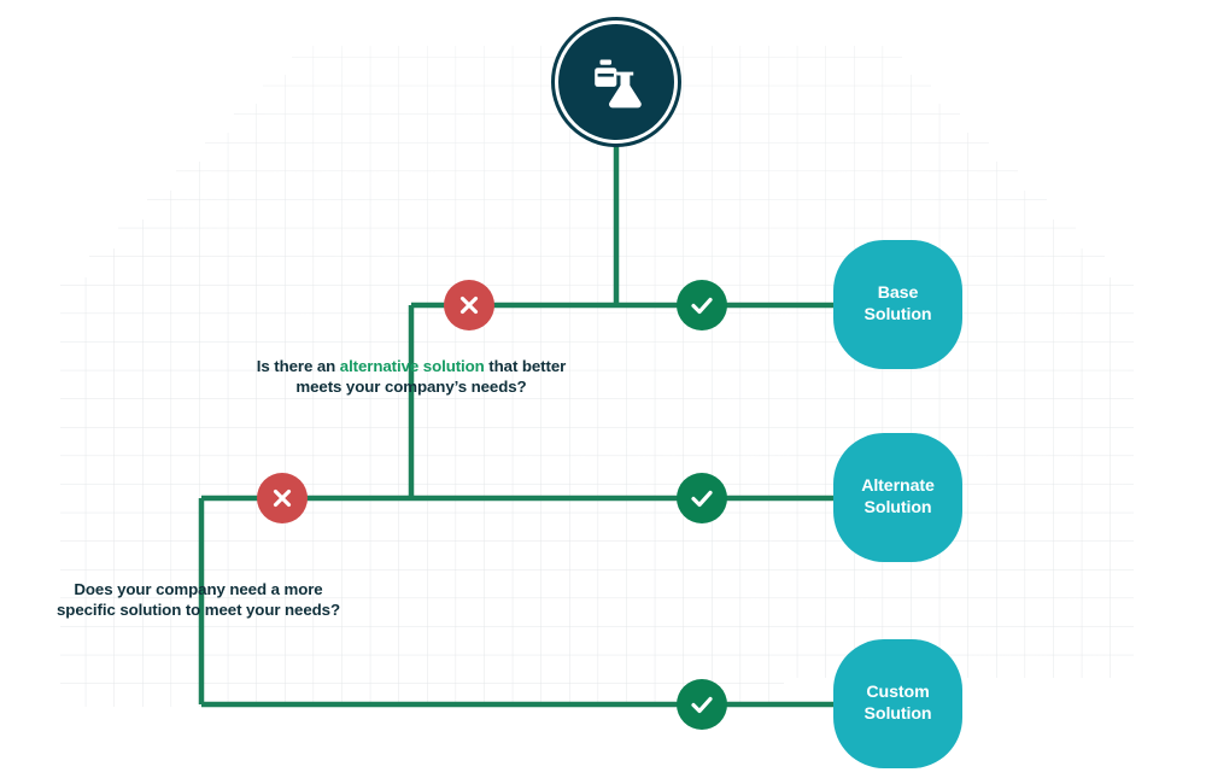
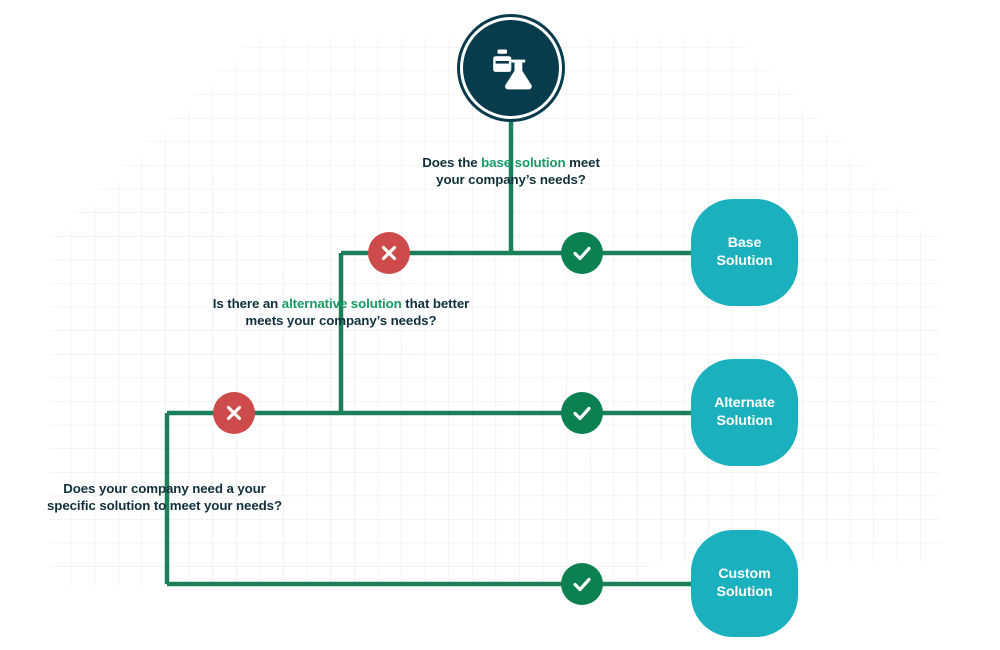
+ Does the base solution meet
+ your company’s needs?
  Is there an alternative solution that better
  meets your company’s needs?
- Does your company need a more
+ Does your company need a your
  specific solution to meet your needs?
  Base
  Solution
  Alternate
  Solution
  Custom
  Solution
